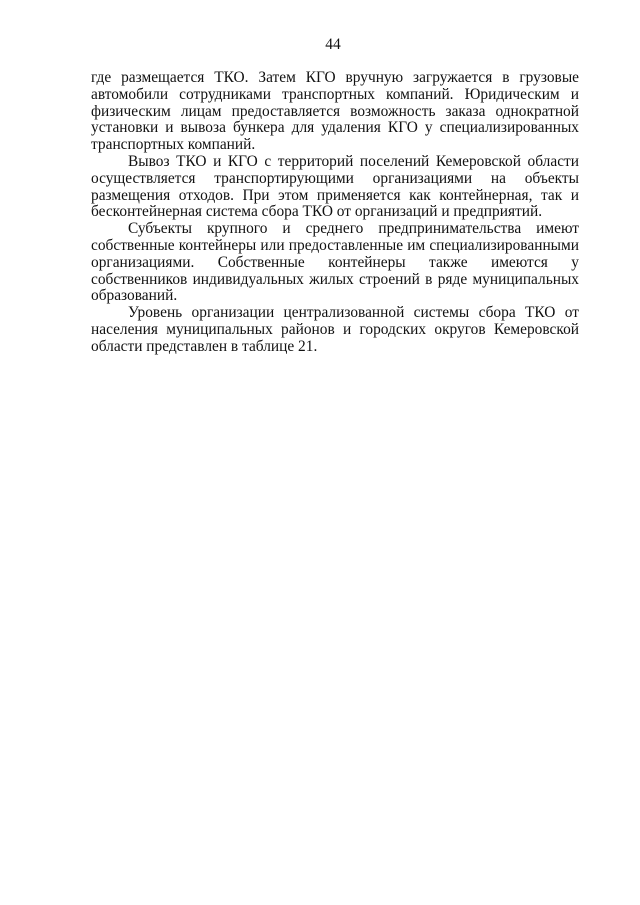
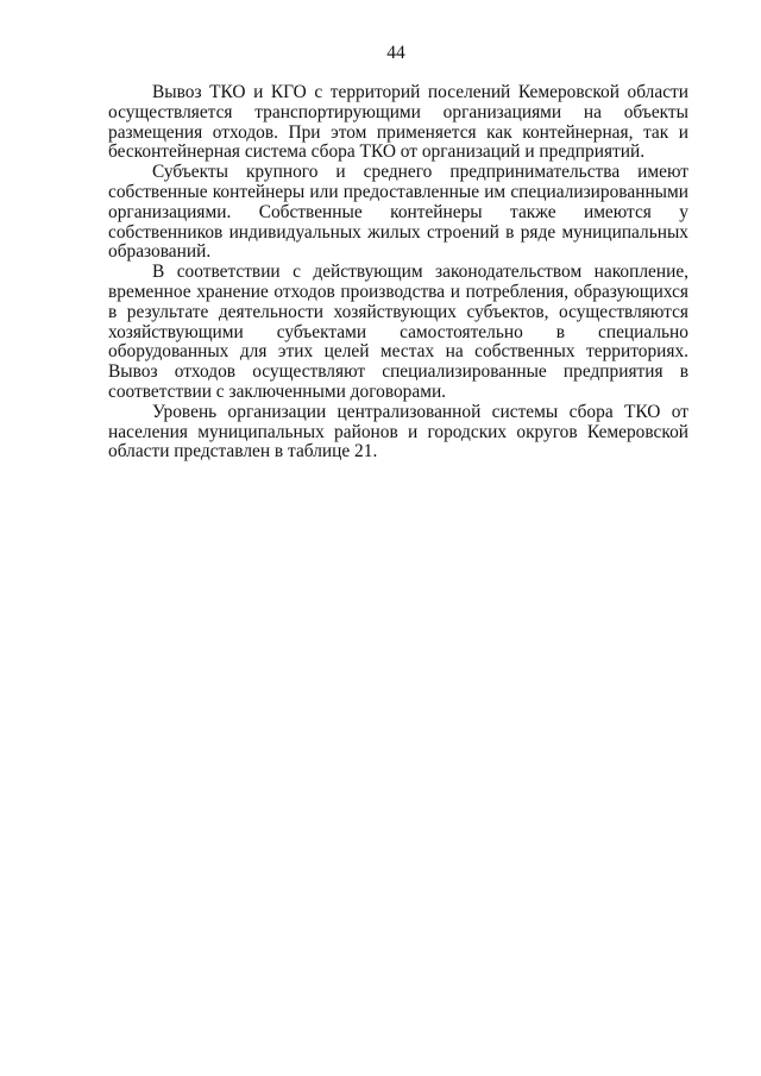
  44
- где размещается ТКО. Затем КГО вручную загружается в грузовые автомобили сотрудниками транспортных компаний. Юридическим и физическим лицам предоставляется возможность заказа однократной установки и вывоза бункера для удаления КГО у специализированных транспортных компаний.
  Вывоз ТКО и КГО с территорий поселений Кемеровской области осуществляется транспортирующими организациями на объекты размещения отходов. При этом применяется как контейнерная, так и бесконтейнерная система сбора ТКО от организаций и предприятий.
  Субъекты крупного и среднего предпринимательства имеют собственные контейнеры или предоставленные им специализированными организациями. Собственные контейнеры также имеются у собственников индивидуальных жилых строений в ряде муниципальных образований.
+ В соответствии с действующим законодательством накопление, временное хранение отходов производства и потребления, образующихся в результате деятельности хозяйствующих субъектов, осуществляются хозяйствующими субъектами самостоятельно в специально оборудованных для этих целей местах на собственных территориях. Вывоз отходов осуществляют специализированные предприятия в соответствии с заключенными договорами.
  Уровень организации централизованной системы сбора ТКО от населения муниципальных районов и городских округов Кемеровской области представлен в таблице 21.
